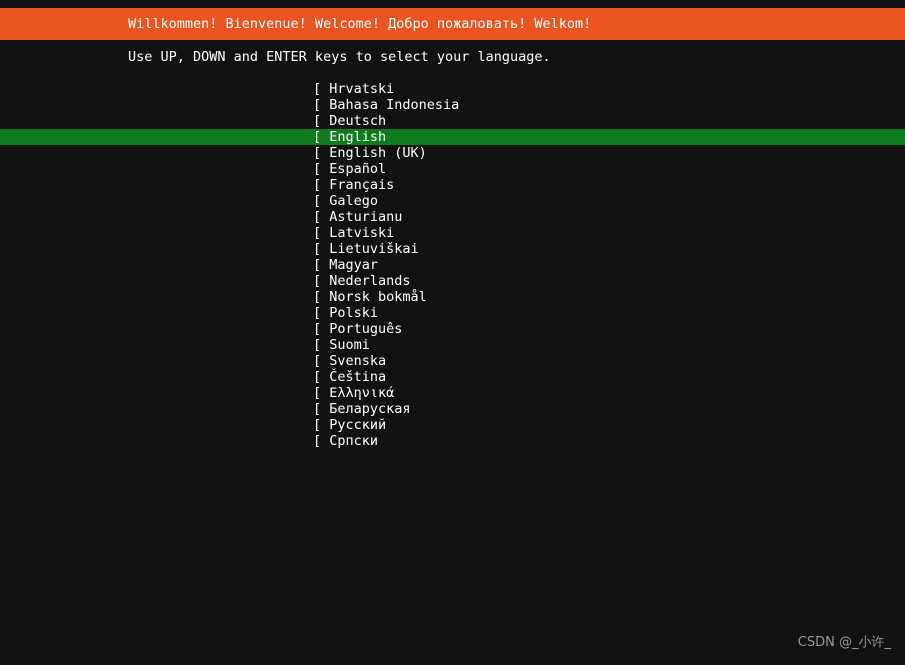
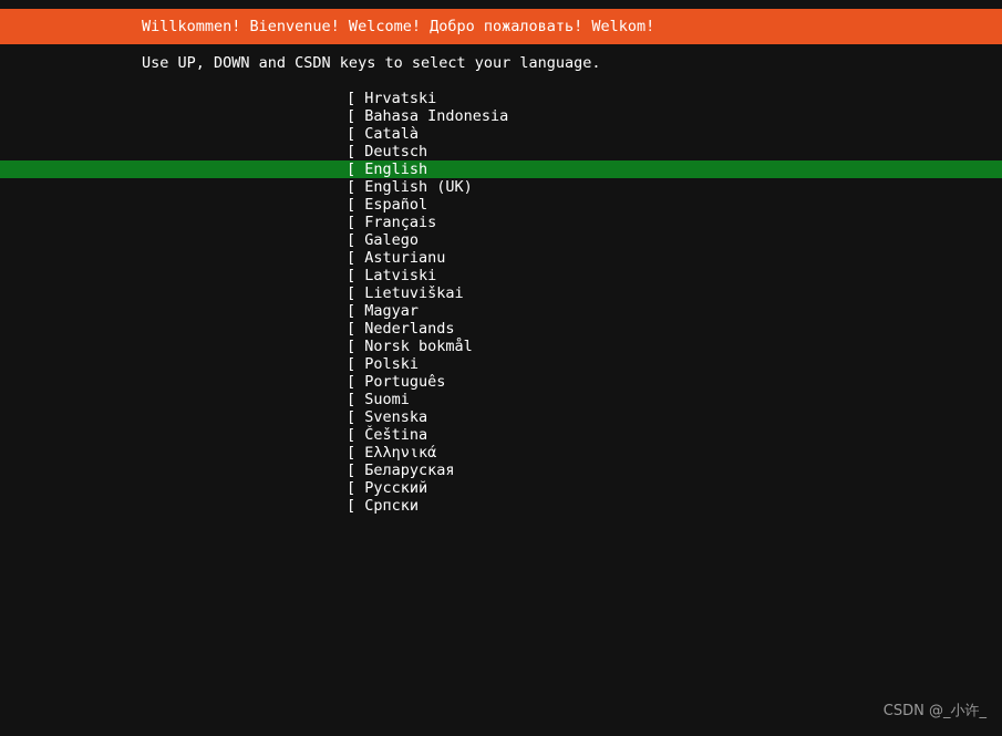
  Willkommen! Bienvenue! Welcome! Добро пожаловать! Welkom!
- Use UP, DOWN and ENTER keys to select your language.
+ Use UP, DOWN and CSDN keys to select your language.
  [ Hrvatski
  [ Bahasa Indonesia
+ [ Català
  [ Deutsch
  [ English
  [ English (UK)
  [ Español
  [ Français
  [ Galego
  [ Asturianu
  [ Latviski
  [ Lietuviškai
  [ Magyar
  [ Nederlands
  [ Norsk bokmål
  [ Polski
  [ Português
  [ Suomi
  [ Svenska
  [ Čeština
  [ Ελληνικά
  [ Беларуская
  [ Русский
  [ Српски
  CSDN @_小许_
